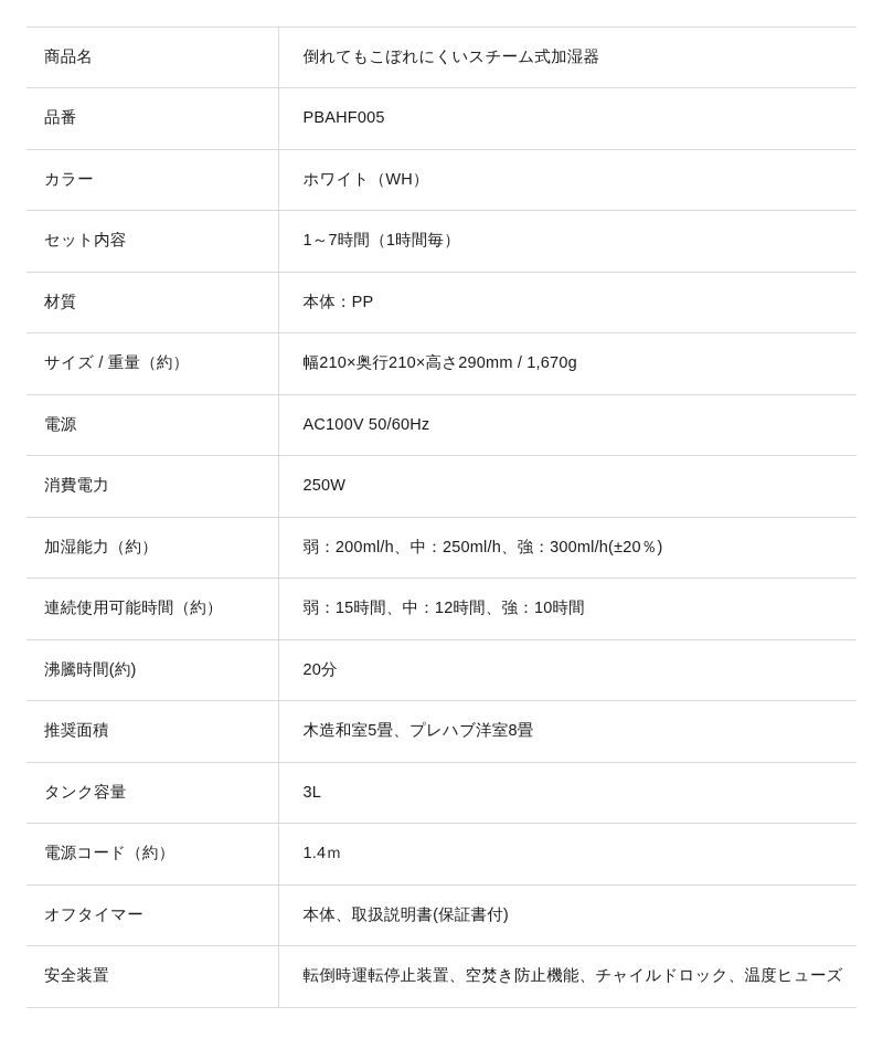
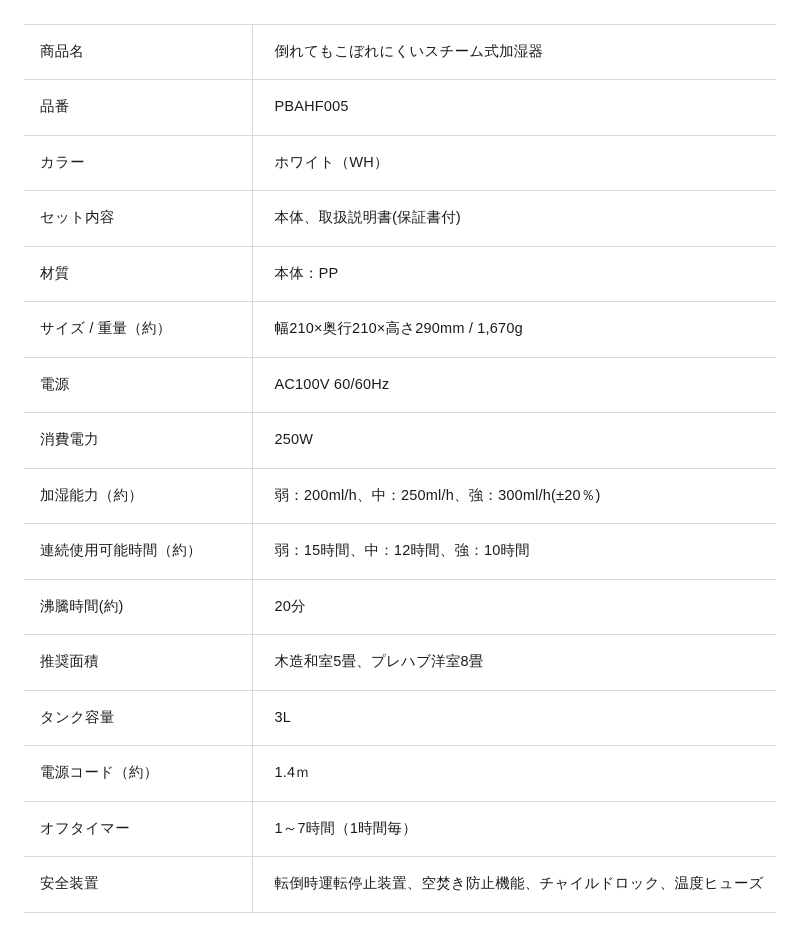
  商品名	倒れてもこぼれにくいスチーム式加湿器
  品番	PBAHF005
  カラー	ホワイト（WH）
- セット内容	1～7時間（1時間毎）
+ セット内容	本体、取扱説明書(保証書付)
  材質	本体：PP
  サイズ / 重量（約）	幅210×奥行210×高さ290mm / 1,670g
- 電源	AC100V 50/60Hz
+ 電源	AC100V 60/60Hz
  消費電力	250W
  加湿能力（約）	弱：200ml/h、中：250ml/h、強：300ml/h(±20％)
  連続使用可能時間（約）	弱：15時間、中：12時間、強：10時間
  沸騰時間(約)	20分
  推奨面積	木造和室5畳、プレハブ洋室8畳
  タンク容量	3L
  電源コード（約）	1.4ｍ
- オフタイマー	本体、取扱説明書(保証書付)
+ オフタイマー	1～7時間（1時間毎）
  安全装置	転倒時運転停止装置、空焚き防止機能、チャイルドロック、温度ヒューズ
